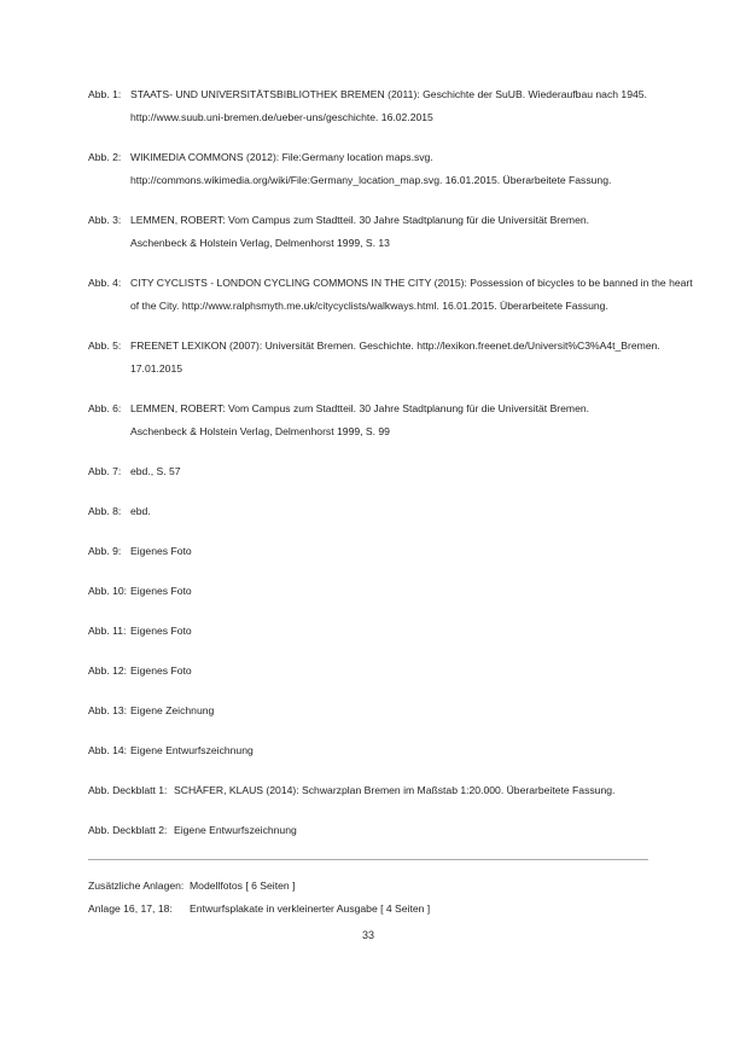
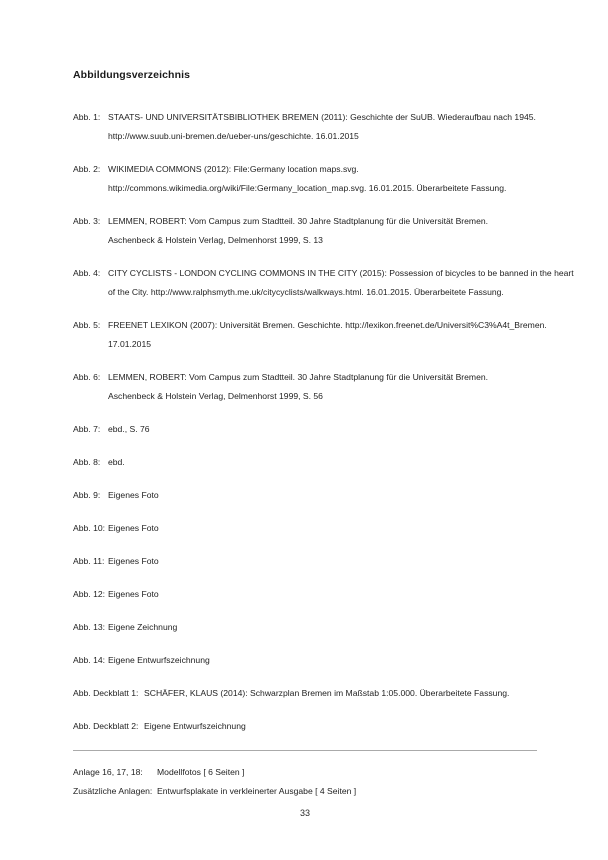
+ Abbildungsverzeichnis
  Abb. 1:
  STAATS- UND UNIVERSITÄTSBIBLIOTHEK BREMEN (2011): Geschichte der SuUB. Wiederaufbau nach 1945.
- http://www.suub.uni-bremen.de/ueber-uns/geschichte. 16.02.2015
+ http://www.suub.uni-bremen.de/ueber-uns/geschichte. 16.01.2015
  Abb. 2:
  WIKIMEDIA COMMONS (2012): File:Germany location maps.svg.
  http://commons.wikimedia.org/wiki/File:Germany_location_map.svg. 16.01.2015. Überarbeitete Fassung.
  Abb. 3:
  LEMMEN, ROBERT: Vom Campus zum Stadtteil. 30 Jahre Stadtplanung für die Universität Bremen.
  Aschenbeck & Holstein Verlag, Delmenhorst 1999, S. 13
  Abb. 4:
  CITY CYCLISTS - LONDON CYCLING COMMONS IN THE CITY (2015): Possession of bicycles to be banned in the heart
  of the City. http://www.ralphsmyth.me.uk/citycyclists/walkways.html. 16.01.2015. Überarbeitete Fassung.
  Abb. 5:
  FREENET LEXIKON (2007): Universität Bremen. Geschichte. http://lexikon.freenet.de/Universit%C3%A4t_Bremen.
  17.01.2015
  Abb. 6:
  LEMMEN, ROBERT: Vom Campus zum Stadtteil. 30 Jahre Stadtplanung für die Universität Bremen.
- Aschenbeck & Holstein Verlag, Delmenhorst 1999, S. 99
+ Aschenbeck & Holstein Verlag, Delmenhorst 1999, S. 56
  Abb. 7:
- ebd., S. 57
+ ebd., S. 76
  Abb. 8:
  ebd.
  Abb. 9:
  Eigenes Foto
  Abb. 10:
  Eigenes Foto
  Abb. 11:
  Eigenes Foto
  Abb. 12:
  Eigenes Foto
  Abb. 13:
  Eigene Zeichnung
  Abb. 14:
  Eigene Entwurfszeichnung
  Abb. Deckblatt 1:
- SCHÄFER, KLAUS (2014): Schwarzplan Bremen im Maßstab 1:20.000. Überarbeitete Fassung.
+ SCHÄFER, KLAUS (2014): Schwarzplan Bremen im Maßstab 1:05.000. Überarbeitete Fassung.
  Abb. Deckblatt 2:
  Eigene Entwurfszeichnung
- Zusätzliche Anlagen:
+ Anlage 16, 17, 18:
  Modellfotos [ 6 Seiten ]
- Anlage 16, 17, 18:
+ Zusätzliche Anlagen:
  Entwurfsplakate in verkleinerter Ausgabe [ 4 Seiten ]
  33
